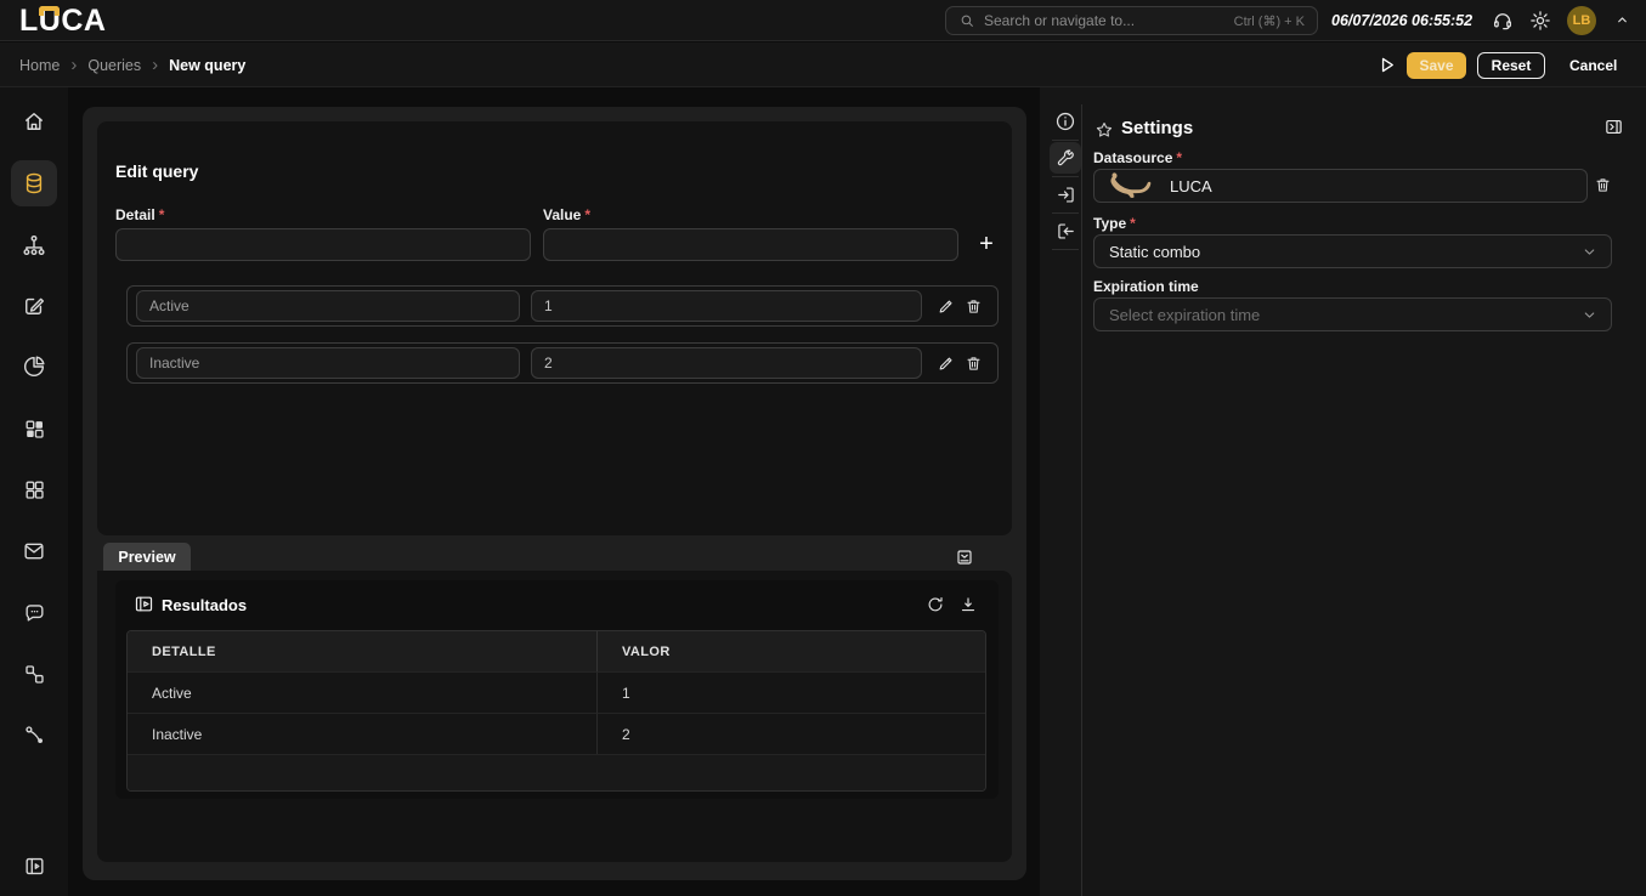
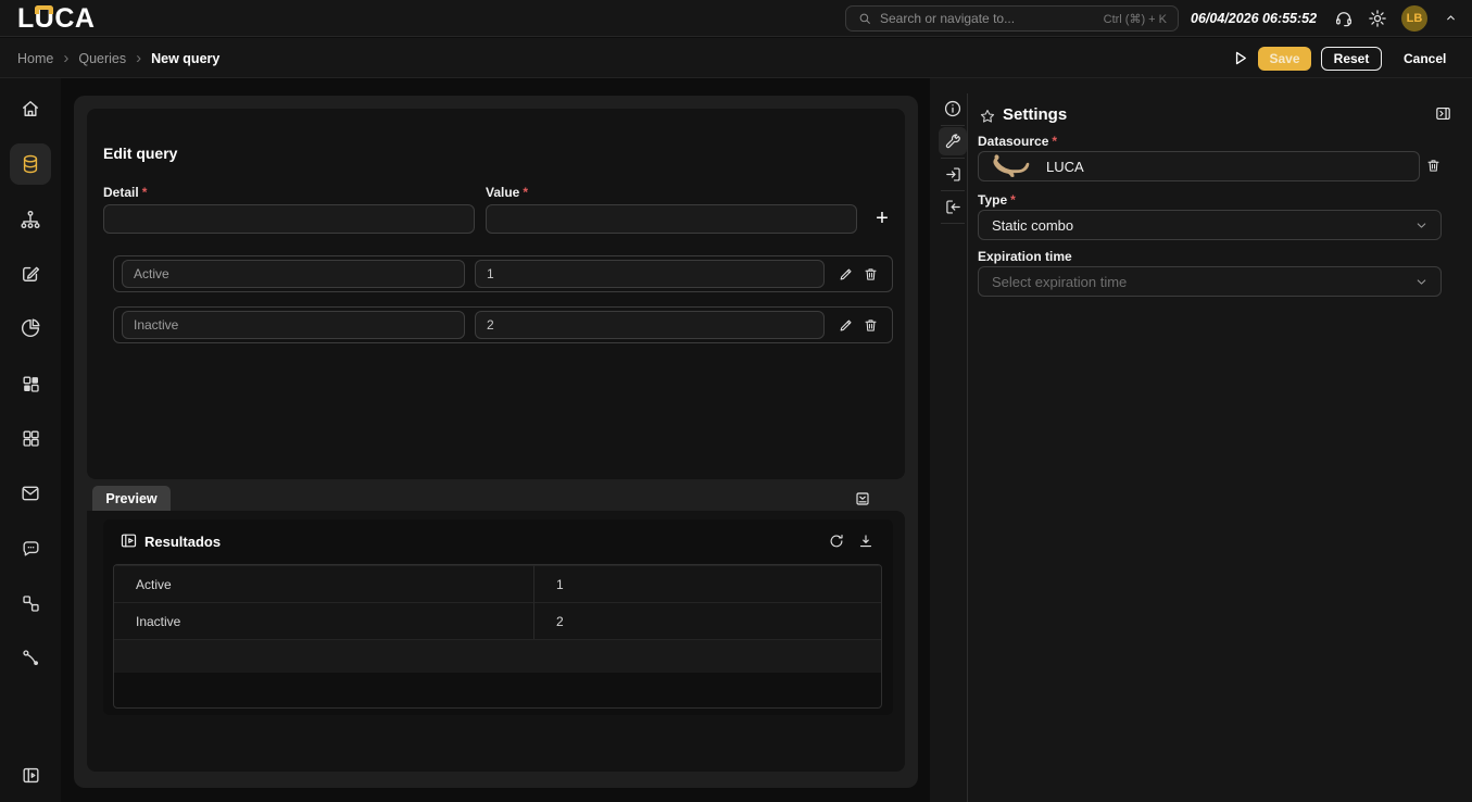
  LUCA
  Search or navigate to...
  Ctrl (⌘) + K
- 06/07/2026 06:55:52
+ 06/04/2026 06:55:52
  LB
  Home
  ›
  Queries
  ›
  New query
  Save
  Reset
  Cancel
  Edit query
  Detail *
  Value *
  +
  Active
  1
  Inactive
  2
  Preview
  Resultados
- DETALLE
- VALOR
  Active
  1
  Inactive
  2
  Settings
  Datasource *
  LUCA
  Type *
  Static combo
  Expiration time
  Select expiration time
